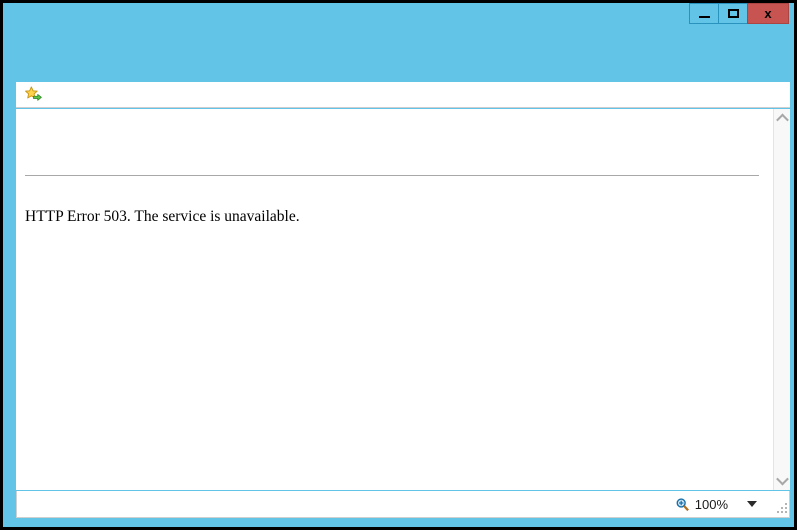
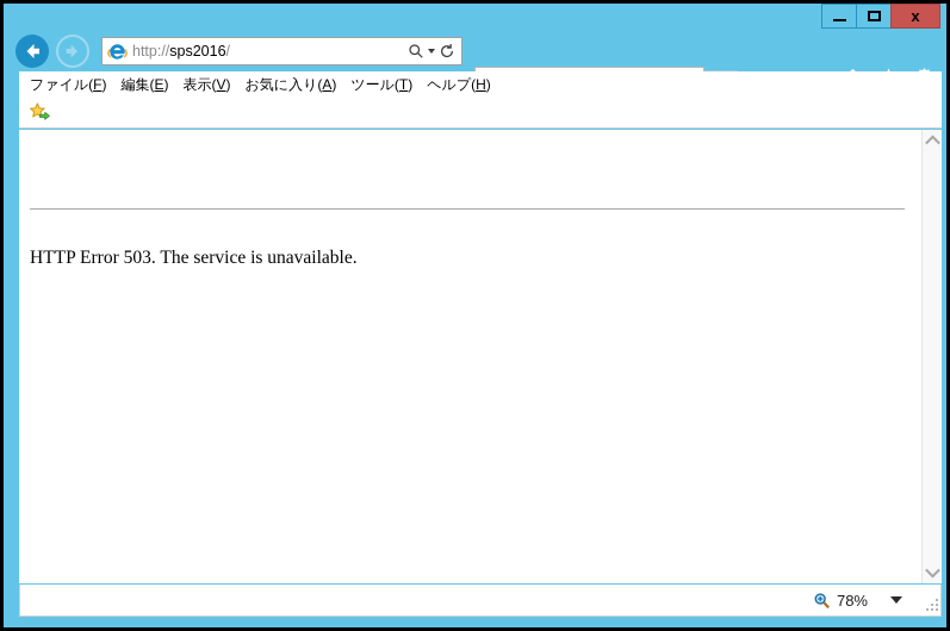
  x
+ http://sps2016/
+ ファイル(F)
+ 編集(E)
+ 表示(V)
+ お気に入り(A)
+ ツール(T)
+ ヘルプ(H)
  HTTP Error 503. The service is unavailable.
- 100%
+ 78%
